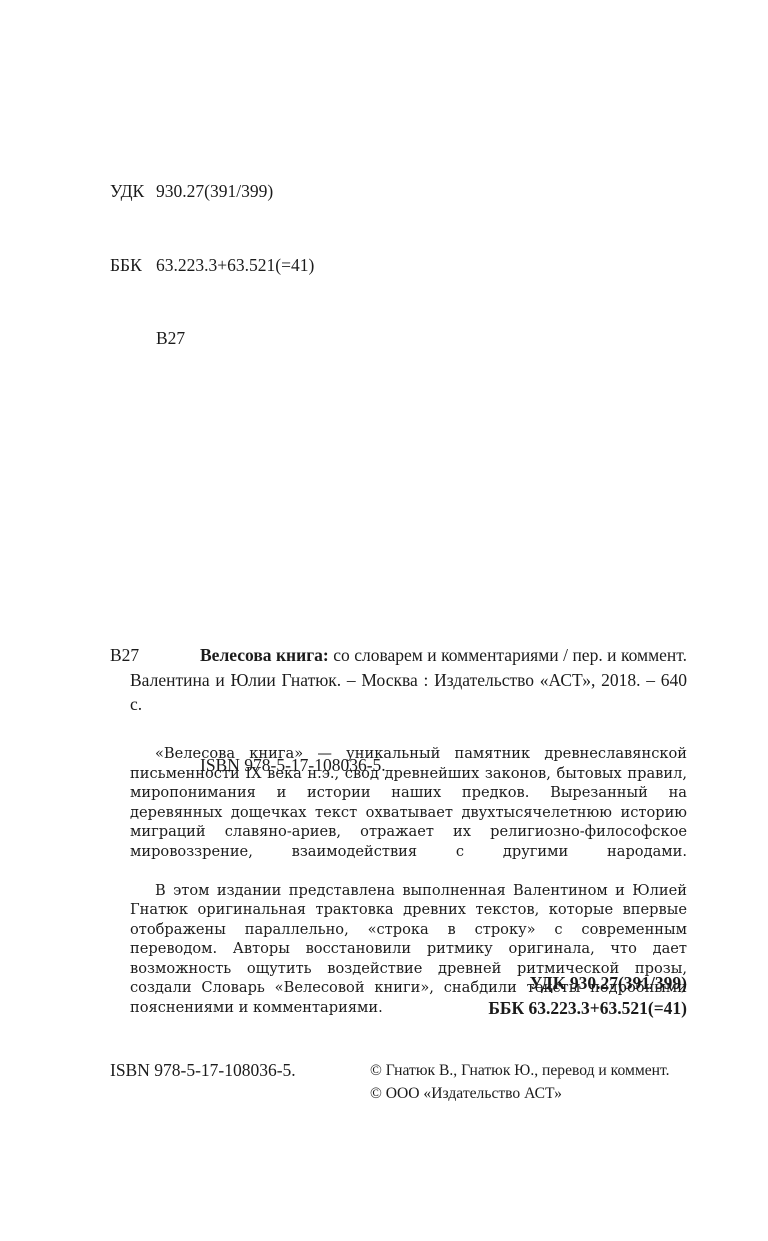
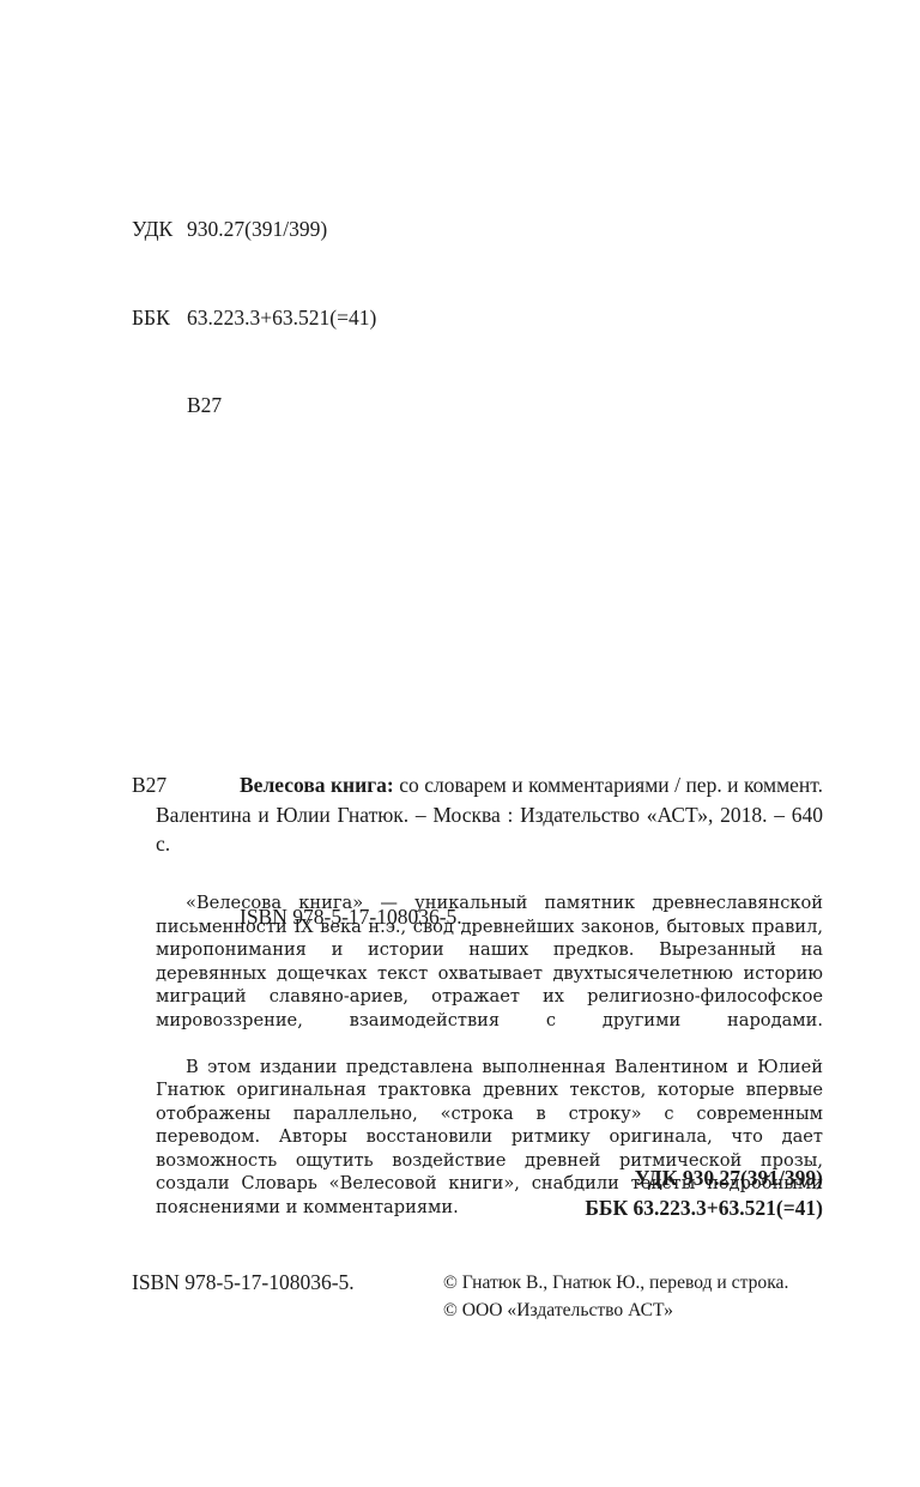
  УДК 930.27(391/399)
  ББК 63.223.3+63.521(=41)
  В27
  В27
  Велесова книга: со словарем и комментариями / пер. и коммент. Валентина и Юлии Гнатюк. – Москва : Издательство «АСТ», 2018. – 640 с.
  ISBN 978-5-17-108036-5.
  «Велесова книга» — уникальный памятник древнеславянской письменности IX века н.э., свод древнейших законов, бытовых правил, миропонимания и истории наших предков. Вырезанный на деревянных дощечках текст охватывает двухтысячелетнюю историю миграций славяно-ариев, отражает их религиозно-философское мировоззрение, взаимодействия с другими народами.
  В этом издании представлена выполненная Валентином и Юлией Гнатюк оригинальная трактовка древних текстов, которые впервые отображены параллельно, «строка в строку» с современным переводом. Авторы восстановили ритмику оригинала, что дает возможность ощутить воздействие древней ритмической прозы, создали Словарь «Велесовой книги», снабдили тексты подробными пояснениями и комментариями.
  УДК 930.27(391/399)
  ББК 63.223.3+63.521(=41)
  ISBN 978-5-17-108036-5.
- © Гнатюк В., Гнатюк Ю., перевод и коммент.
+ © Гнатюк В., Гнатюк Ю., перевод и строка.
  © ООО «Издательство АСТ»
